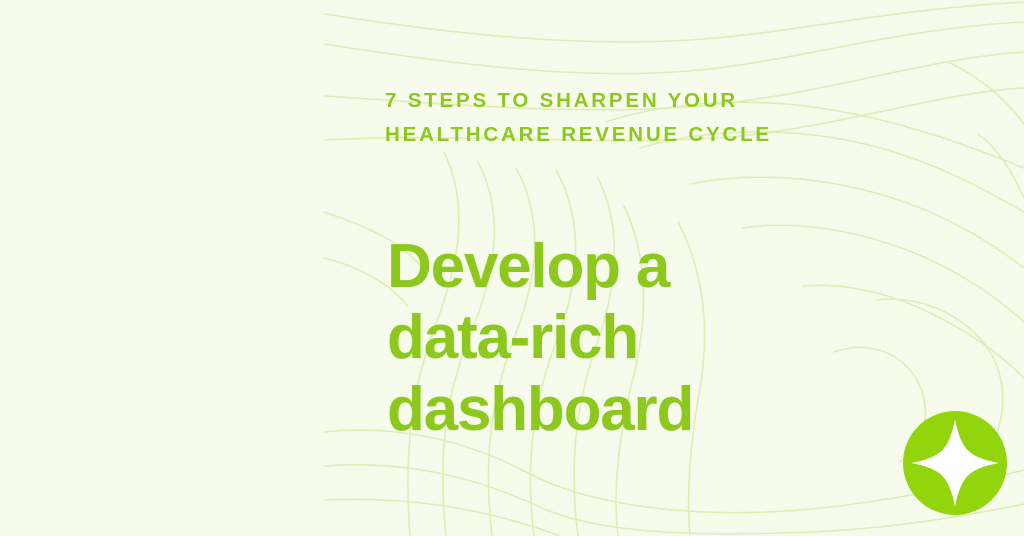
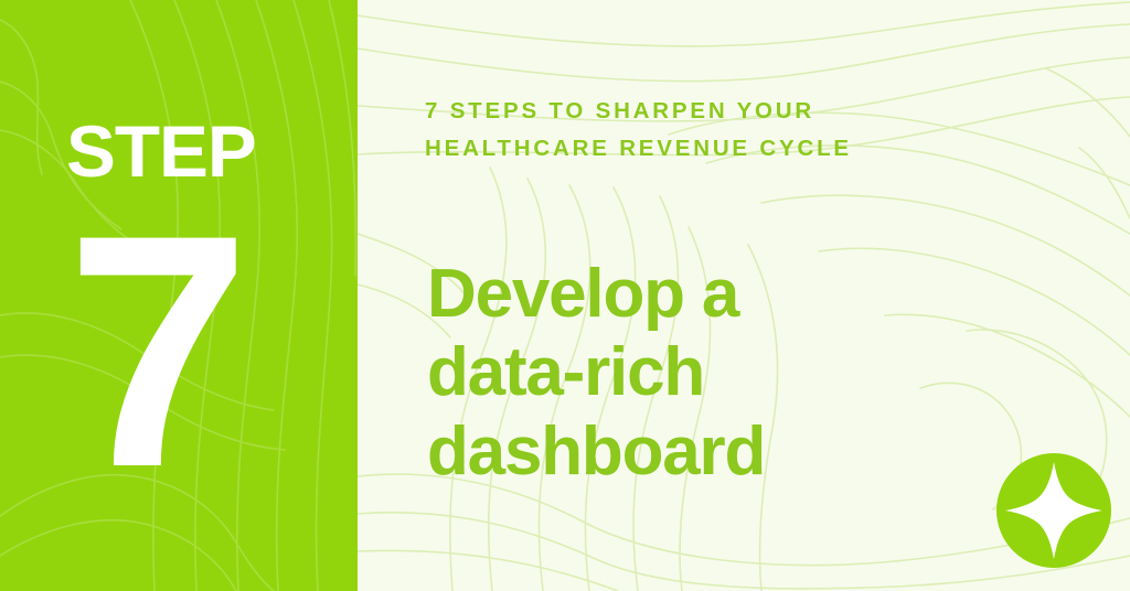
+ STEP
+ 7
  7 STEPS TO SHARPEN YOUR
  HEALTHCARE REVENUE CYCLE
  Develop a
  data-rich
  dashboard
